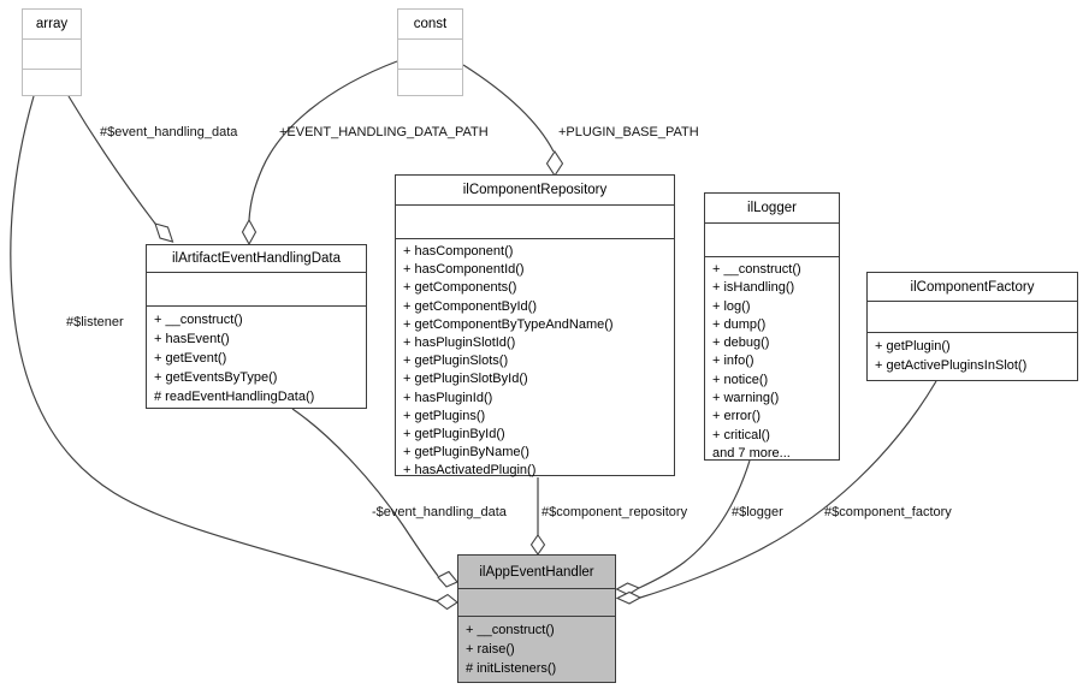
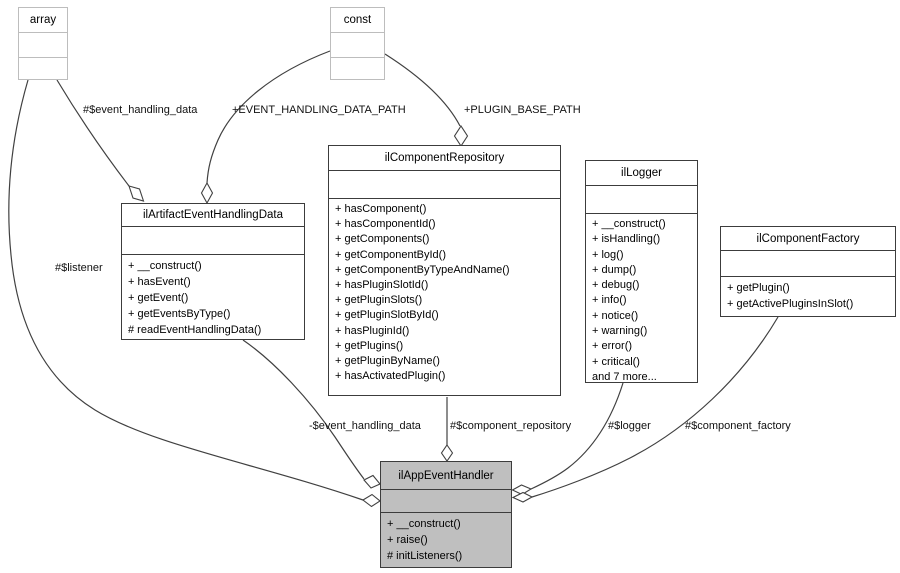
  #$event_handling_data
  +EVENT_HANDLING_DATA_PATH
  +PLUGIN_BASE_PATH
  #$listener
  -$event_handling_data
  #$component_repository
  #$logger
  #$component_factory
  array
  const
  ilArtifactEventHandlingData
  + __construct()
  + hasEvent()
  + getEvent()
  + getEventsByType()
  # readEventHandlingData()
  ilComponentRepository
  + hasComponent()
  + hasComponentId()
  + getComponents()
  + getComponentById()
  + getComponentByTypeAndName()
  + hasPluginSlotId()
  + getPluginSlots()
  + getPluginSlotById()
  + hasPluginId()
  + getPlugins()
- + getPluginById()
  + getPluginByName()
  + hasActivatedPlugin()
  ilLogger
  + __construct()
  + isHandling()
  + log()
  + dump()
  + debug()
  + info()
  + notice()
  + warning()
  + error()
  + critical()
  and 7 more...
  ilComponentFactory
  + getPlugin()
  + getActivePluginsInSlot()
  ilAppEventHandler
  + __construct()
  + raise()
  # initListeners()
